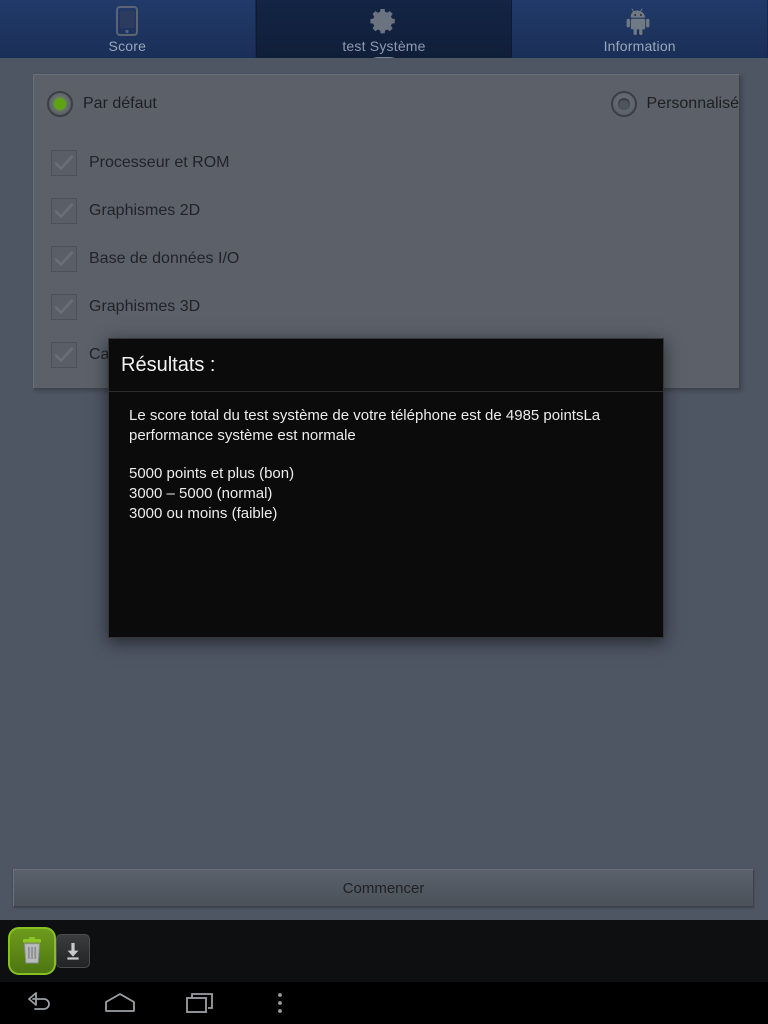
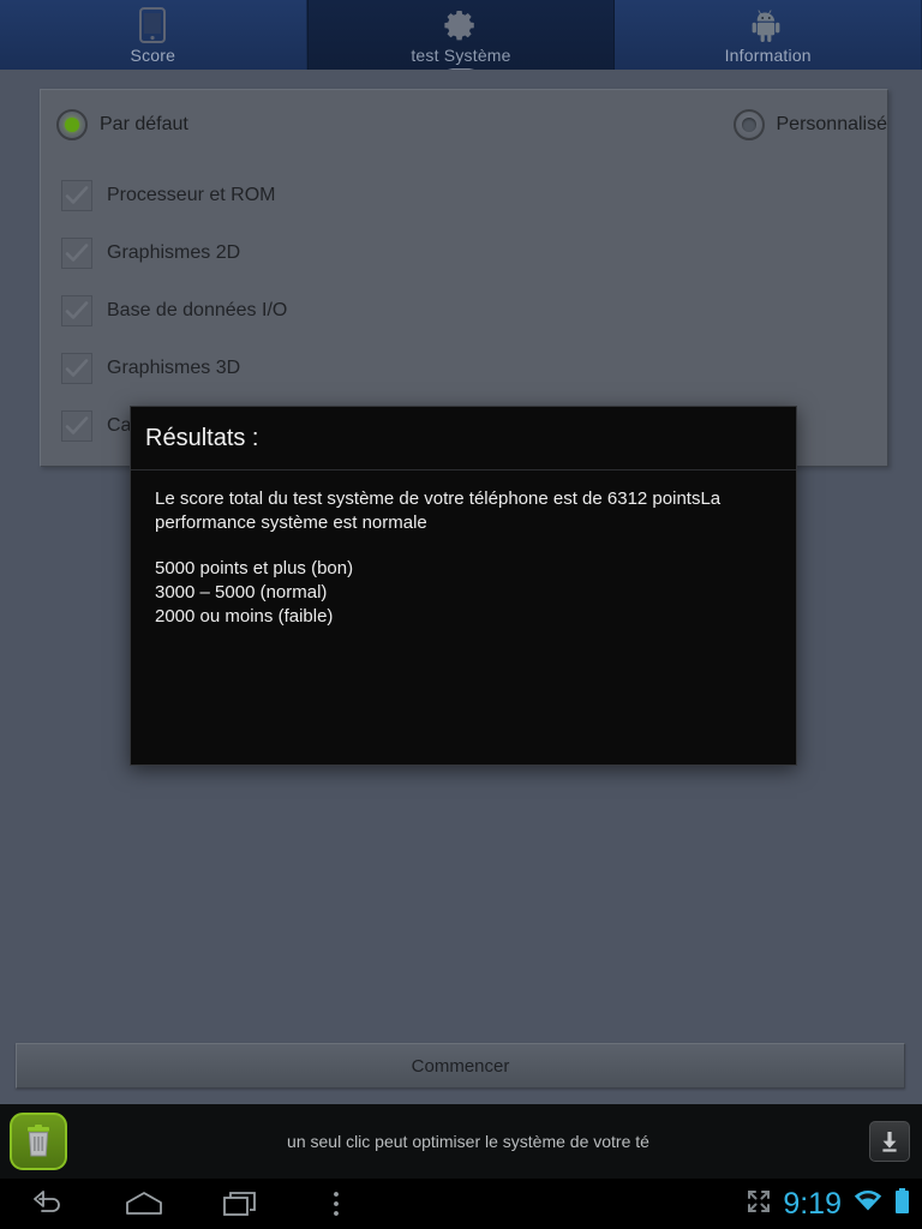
  Score
  test Système
  Information
  Par défaut
  Personnalisé
  Processeur et ROM
  Graphismes 2D
  Base de données I/O
  Graphismes 3D
  Commencer
  Résultats :
- Le score total du test système de votre téléphone est de 4985 pointsLa performance système est normale
+ Le score total du test système de votre téléphone est de 6312 pointsLa performance système est normale
  5000 points et plus (bon)
  3000 – 5000 (normal)
- 3000 ou moins (faible)
+ 2000 ou moins (faible)
+ un seul clic peut optimiser le système de votre té
+ 9:19
